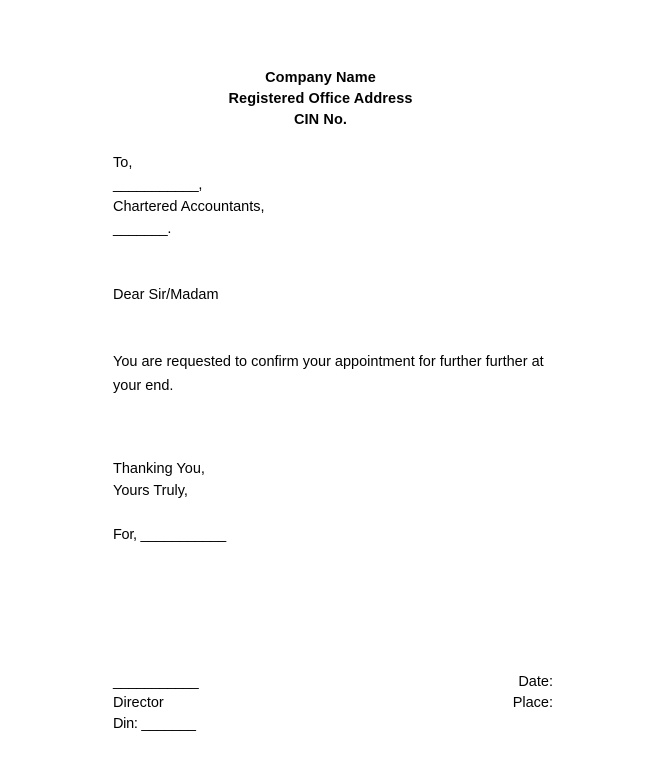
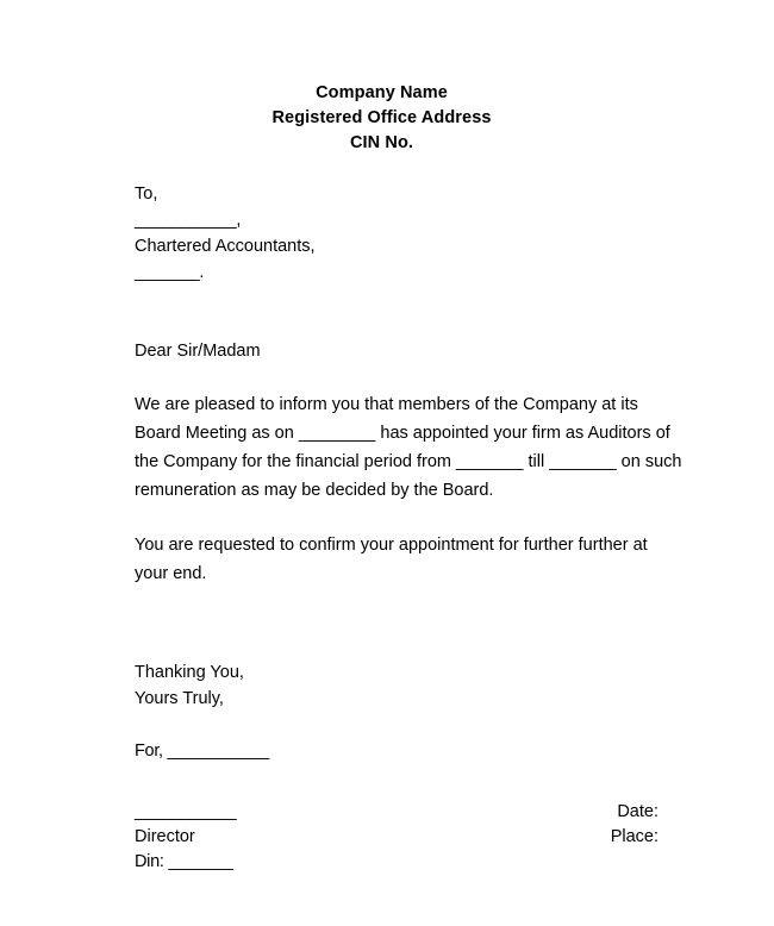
  Company Name
  Registered Office Address
  CIN No.
  To,
  ___________,
  Chartered Accountants,
  _______.
  Dear Sir/Madam
+ We are pleased to inform you that members of the Company at its Board Meeting as on ________ has appointed your firm as Auditors of the Company for the financial period from _______ till _______ on such remuneration as may be decided by the Board.
  You are requested to confirm your appointment for further further at your end.
  Thanking You,
  Yours Truly,
  For, ___________
  ___________
  Director
  Din: _______
  Date:
  Place:
